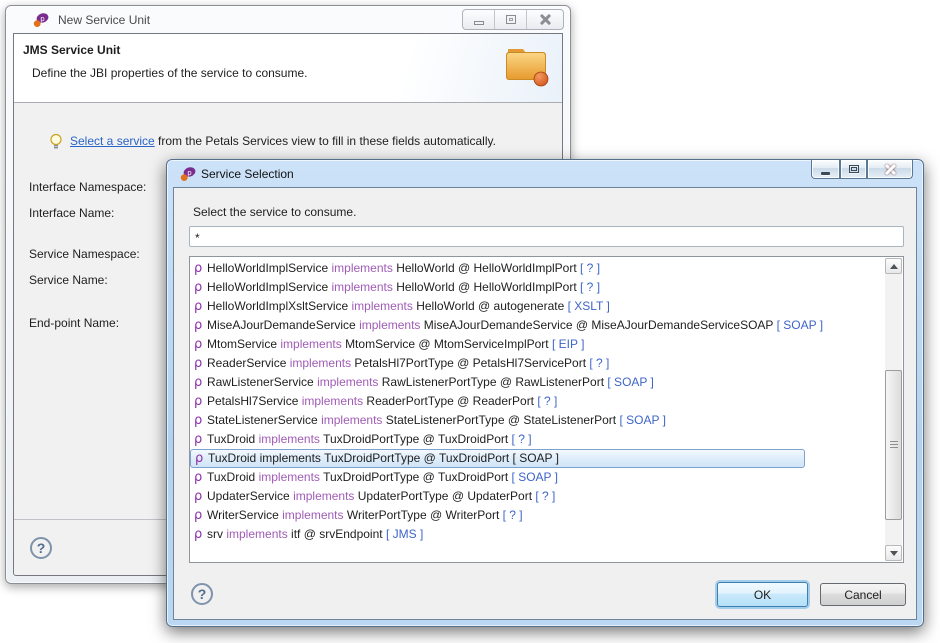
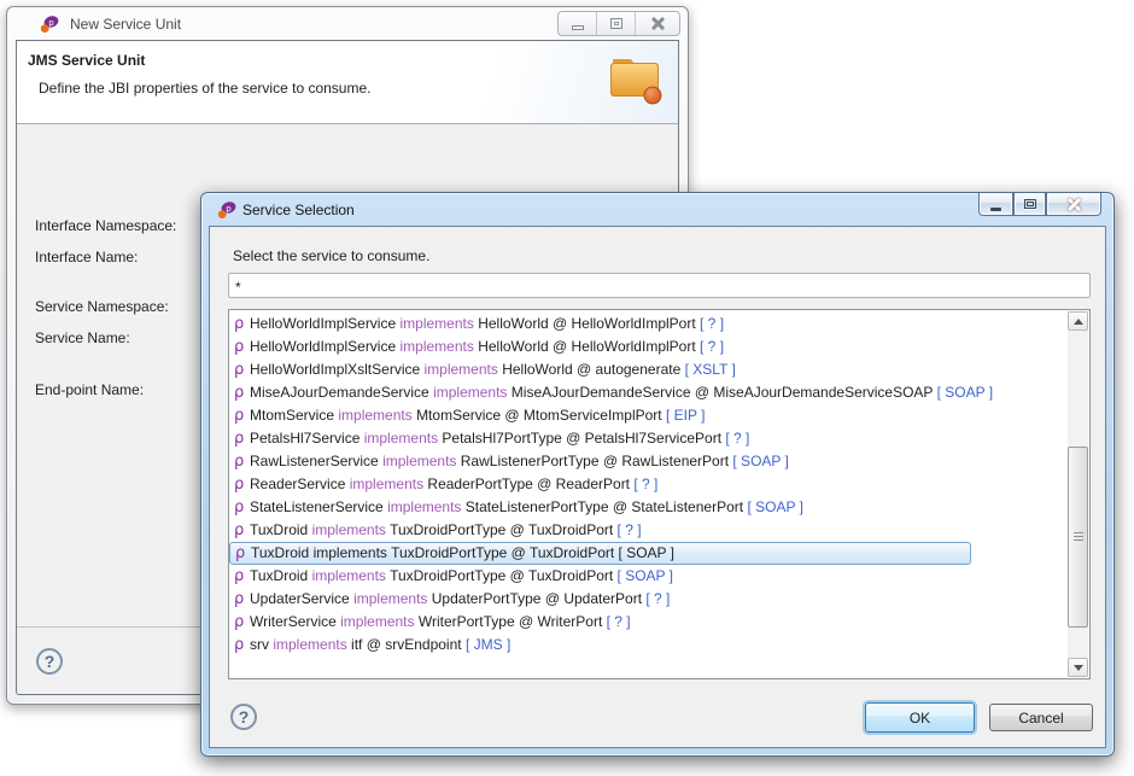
  p
  New Service Unit
  JMS Service Unit
  Define the JBI properties of the service to consume.
- Select a service from the Petals Services view to fill in these fields automatically.
  Interface Namespace:
  Interface Name:
  Service Namespace:
  Service Name:
  End-point Name:
  ?
  p
  Service Selection
  Select the service to consume.
  *
  ρ
  HelloWorldImplService implements HelloWorld @ HelloWorldImplPort [ ? ]
  ρ
  HelloWorldImplService implements HelloWorld @ HelloWorldImplPort [ ? ]
  ρ
  HelloWorldImplXsltService implements HelloWorld @ autogenerate [ XSLT ]
  ρ
  MiseAJourDemandeService implements MiseAJourDemandeService @ MiseAJourDemandeServiceSOAP [ SOAP ]
  ρ
  MtomService implements MtomService @ MtomServiceImplPort [ EIP ]
  ρ
- ReaderService implements PetalsHl7PortType @ PetalsHl7ServicePort [ ? ]
+ PetalsHl7Service implements PetalsHl7PortType @ PetalsHl7ServicePort [ ? ]
  ρ
  RawListenerService implements RawListenerPortType @ RawListenerPort [ SOAP ]
  ρ
- PetalsHl7Service implements ReaderPortType @ ReaderPort [ ? ]
+ ReaderService implements ReaderPortType @ ReaderPort [ ? ]
  ρ
  StateListenerService implements StateListenerPortType @ StateListenerPort [ SOAP ]
  ρ
  TuxDroid implements TuxDroidPortType @ TuxDroidPort [ ? ]
  ρ
  TuxDroid implements TuxDroidPortType @ TuxDroidPort [ SOAP ]
  ρ
  TuxDroid implements TuxDroidPortType @ TuxDroidPort [ SOAP ]
  ρ
  UpdaterService implements UpdaterPortType @ UpdaterPort [ ? ]
  ρ
  WriterService implements WriterPortType @ WriterPort [ ? ]
  ρ
  srv implements itf @ srvEndpoint [ JMS ]
  ?
  OK
  Cancel
